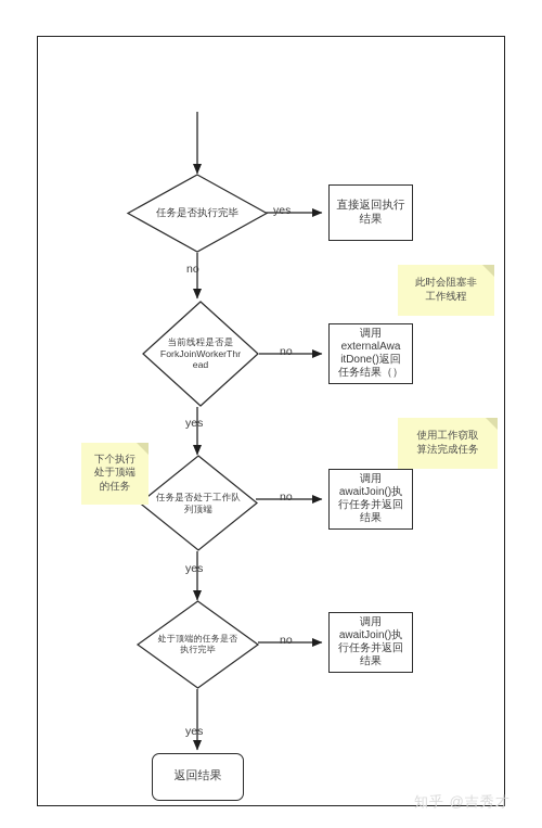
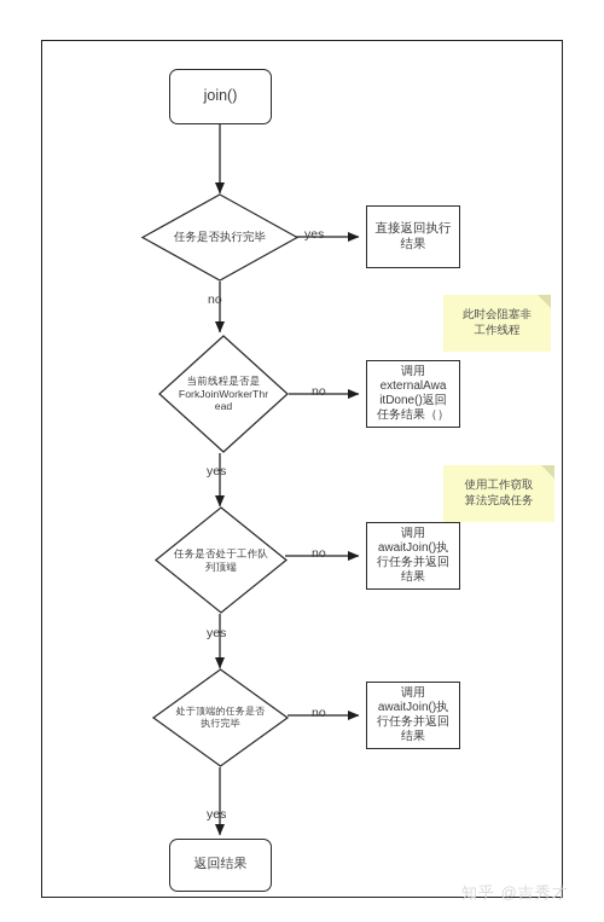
+ join()
  任务是否执行完毕
  直接返回执行
  结果
  当前线程是否是
  ForkJoinWorkerThr
  ead
  调用
  externalAwa
  itDone()返回
  任务结果（）
  任务是否处于工作队
  列顶端
  调用
  awaitJoin()执
  行任务并返回
  结果
  处于顶端的任务是否
  执行完毕
  调用
  awaitJoin()执
  行任务并返回
  结果
  返回结果
  此时会阻塞非
  工作线程
  使用工作窃取
  算法完成任务
- 下个执行
- 处于顶端
- 的任务
  yes
  no
  no
  yes
  no
  yes
  no
  yes
  知乎 @吉秀才
